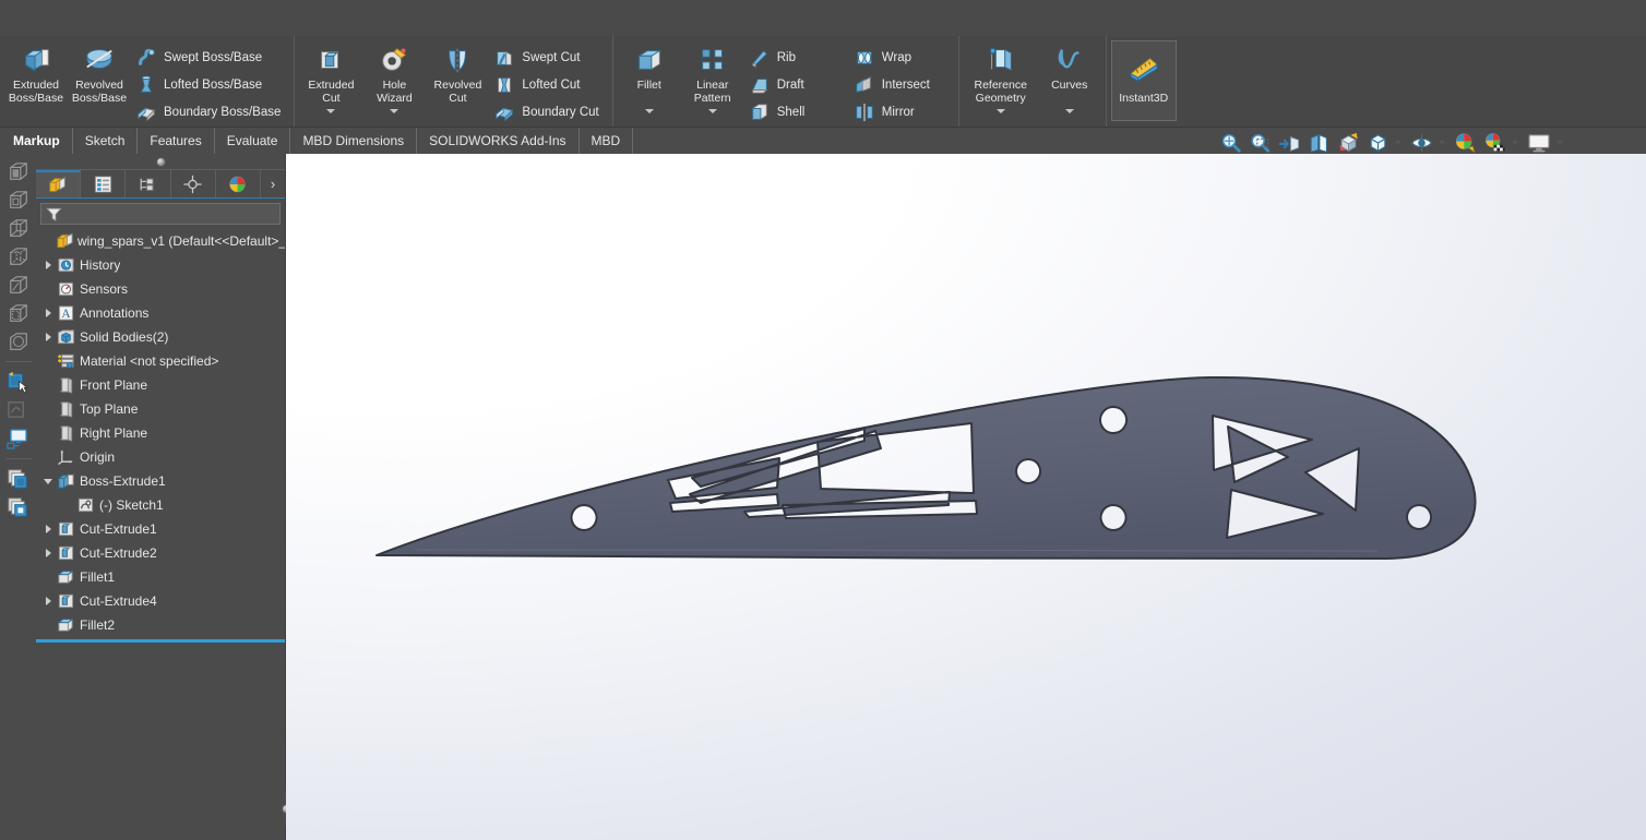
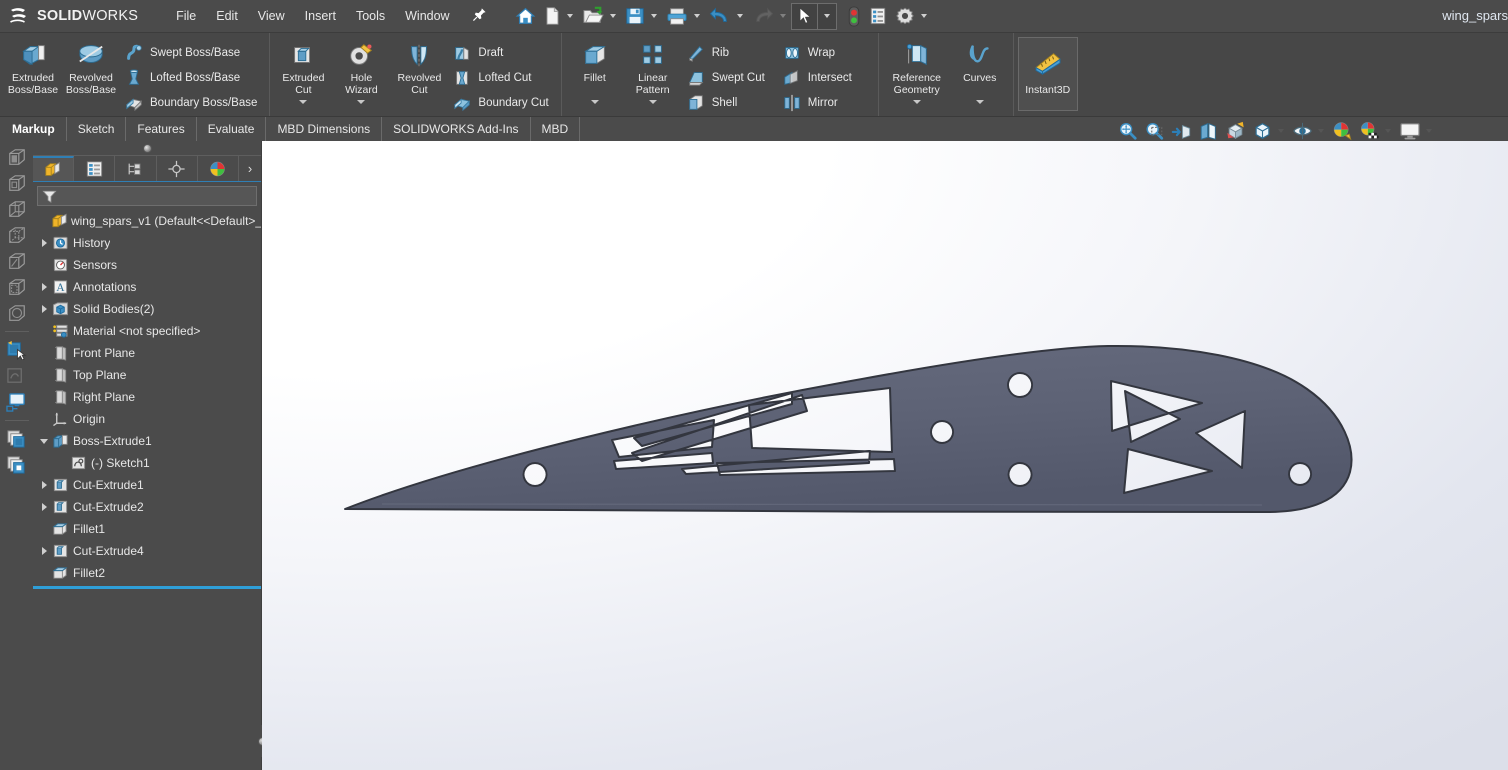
+ SOLIDWORKS
+ File
+ Edit
+ View
+ Insert
+ Tools
+ Window
+ wing_spars
  Extruded
  Boss/Base
  Revolved
  Boss/Base
  Swept Boss/Base
  Lofted Boss/Base
  Boundary Boss/Base
  Extruded
  Cut
  Hole
  Wizard
  Revolved
  Cut
- Swept Cut
+ Draft
  Lofted Cut
  Boundary Cut
  Fillet
  Linear
  Pattern
  Rib
- Draft
+ Swept Cut
  Shell
  Wrap
  Intersect
  Mirror
  Reference
  Geometry
  Curves
  Instant3D
  Markup
  Sketch
  Features
  Evaluate
  MBD Dimensions
  SOLIDWORKS Add-Ins
  MBD
  ›
  wing_spars_v1 (Default<<Default>_
  History
  Sensors
  A
  Annotations
  Solid Bodies(2)
  Material <not specified>
  Front Plane
  Top Plane
  Right Plane
  Origin
  Boss-Extrude1
  (-) Sketch1
  Cut-Extrude1
  Cut-Extrude2
  Fillet1
  Cut-Extrude4
  Fillet2
